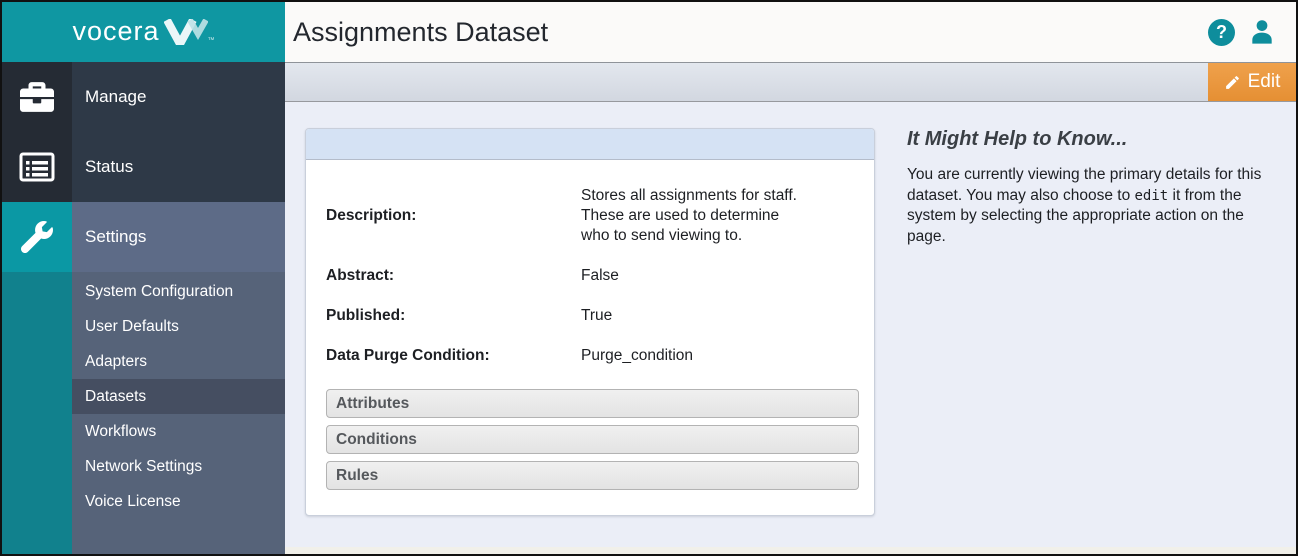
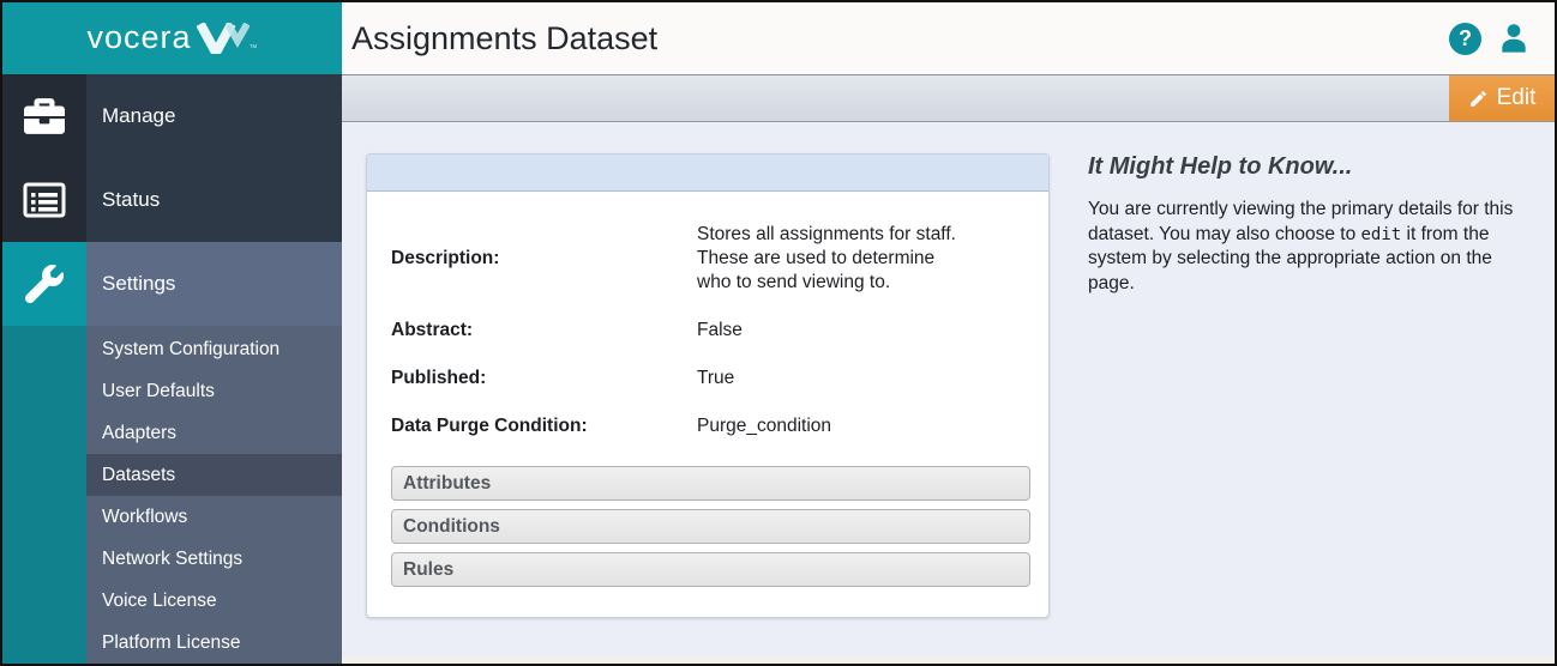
  vocera
  Manage
  Status
  Settings
  System Configuration
  User Defaults
  Adapters
  Datasets
  Workflows
  Network Settings
  Voice License
+ Platform License
  Assignments Dataset
  ?
  Edit
  Description:
  Stores all assignments for staff. These are used to determine who to send viewing to.
  Abstract:
  False
  Published:
  True
  Data Purge Condition:
  Purge_condition
  Attributes
  Conditions
  Rules
  It Might Help to Know...
  You are currently viewing the primary details for this dataset. You may also choose to edit it from the system by selecting the appropriate action on the page.
